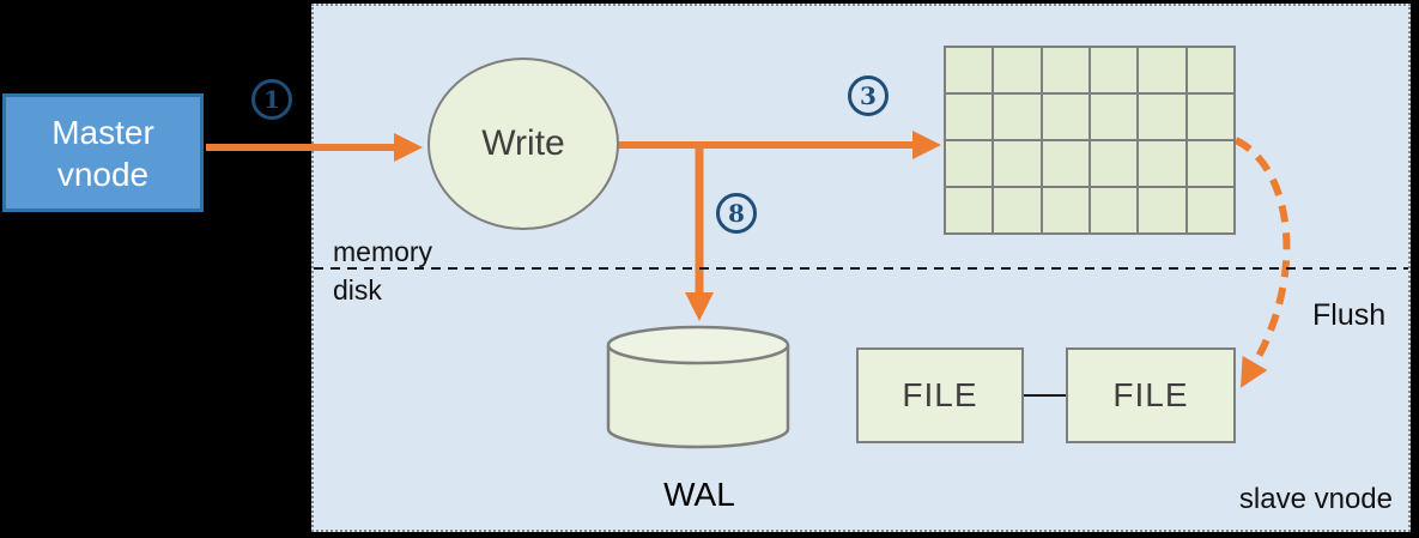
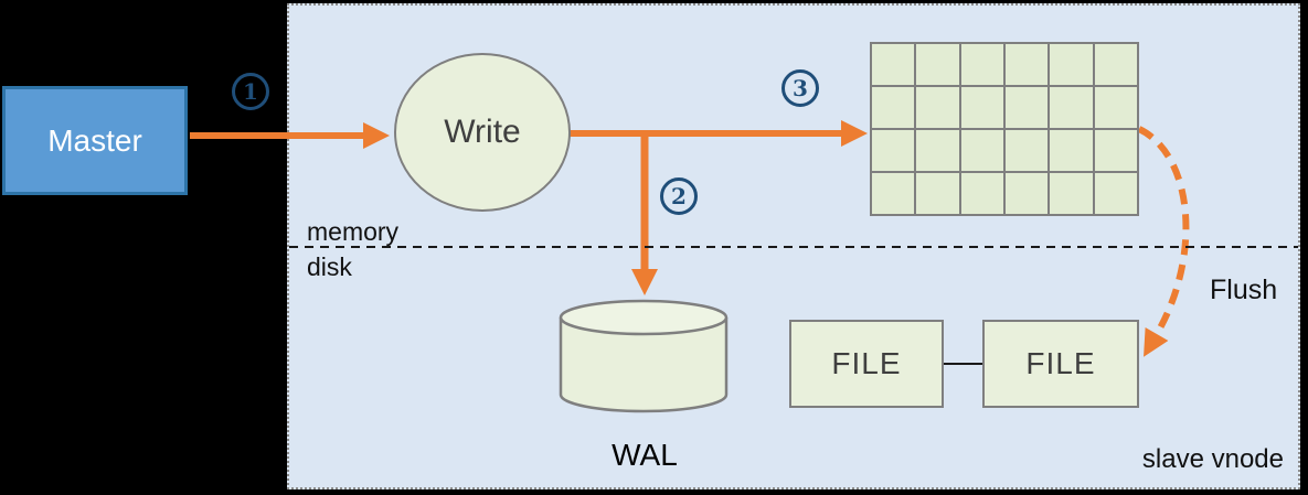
  Master
- vnode
  Write
  FILE
  FILE
  1
- 8
+ 2
  3
  memory
  disk
  WAL
  Flush
  slave vnode
